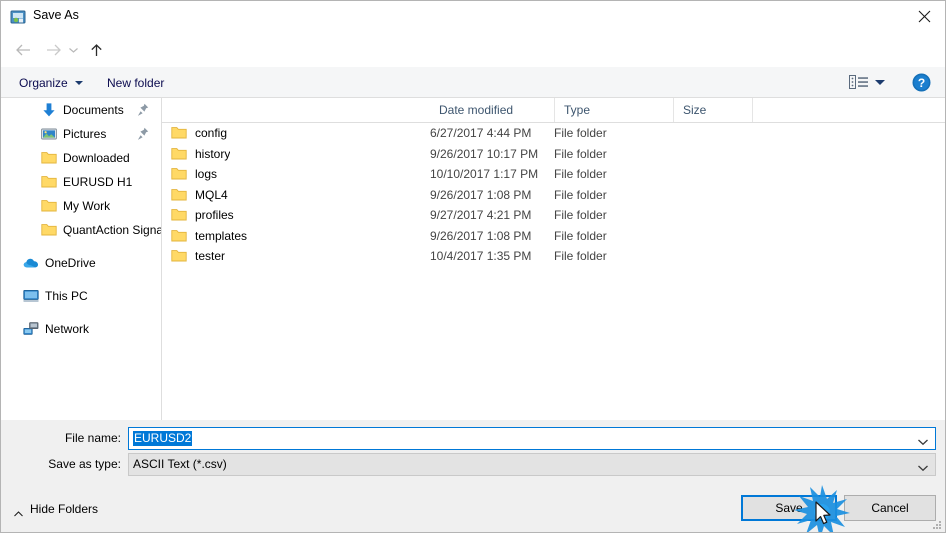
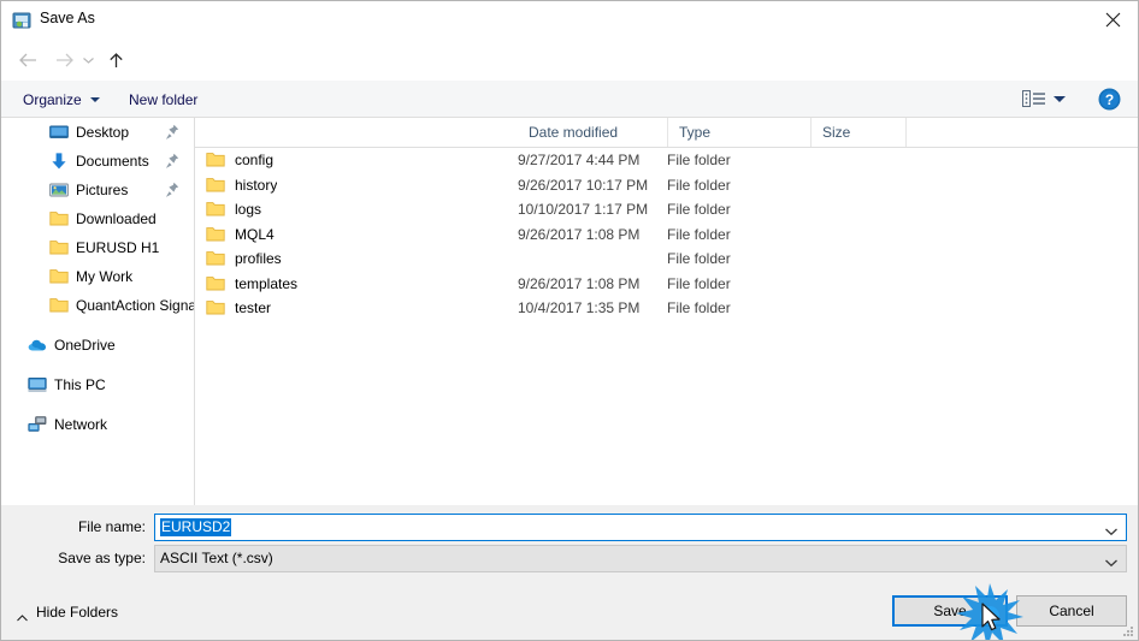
  Save As
  Organize
  New folder
  ?
+ Desktop
  Documents
  Pictures
  Downloaded
  EURUSD H1
  My Work
  QuantAction Signa
  OneDrive
  This PC
  Network
  Date modified
  Type
  Size
  config
- 6/27/2017 4:44 PM
+ 9/27/2017 4:44 PM
  File folder
  history
  9/26/2017 10:17 PM
  File folder
  logs
  10/10/2017 1:17 PM
  File folder
  MQL4
  9/26/2017 1:08 PM
  File folder
  profiles
- 9/27/2017 4:21 PM
  File folder
  templates
  9/26/2017 1:08 PM
  File folder
  tester
  10/4/2017 1:35 PM
  File folder
  File name:
  EURUSD2
  Save as type:
  ASCII Text (*.csv)
  Hide Folders
  Save
  Cancel
